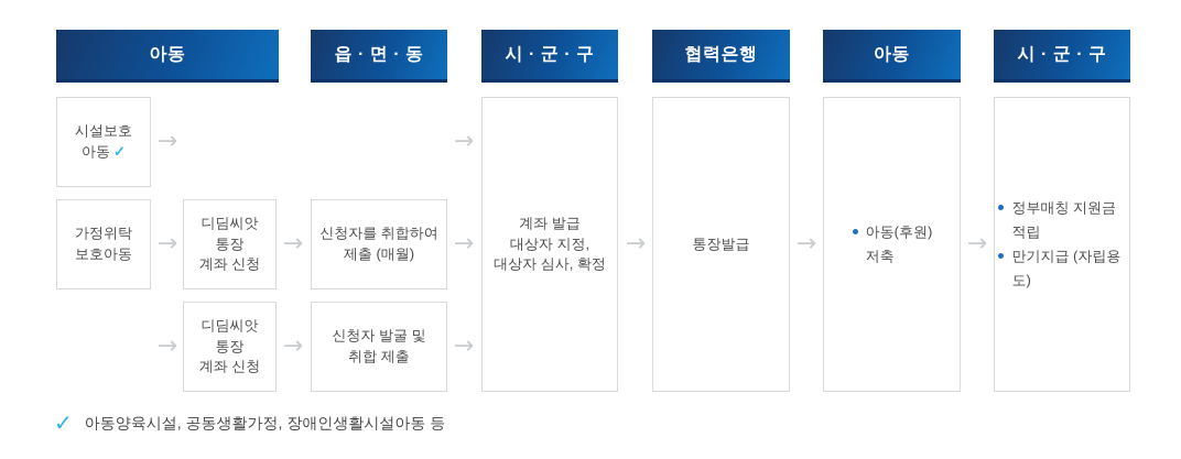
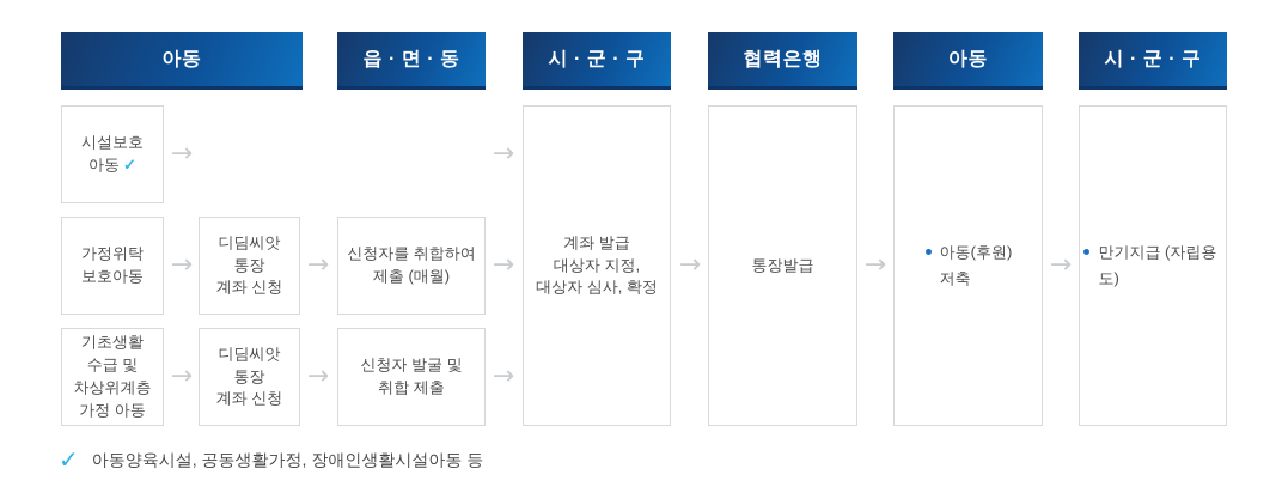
  아동
  읍 · 면 · 동
  시 · 군 · 구
  협력은행
  아동
  시 · 군 · 구
  시설보호
  아동 ✓
  가정위탁
  보호아동
  디딤씨앗
  통장
  계좌 신청
+ 기초생활
+ 수급 및
+ 차상위계층
+ 가정 아동
  디딤씨앗
  통장
  계좌 신청
  신청자를 취합하여
  제출 (매월)
  신청자 발굴 및
  취합 제출
  계좌 발급
  대상자 지정,
  대상자 심사, 확정
  통장발급
  아동(후원)
  저축
- 정부매칭 지원금 적립
  만기지급 (자립용도)
  →
  →
  →
  →
  →
  →
  →
  →
  →
  →
  →
  ✓
  아동양육시설, 공동생활가정, 장애인생활시설아동 등
